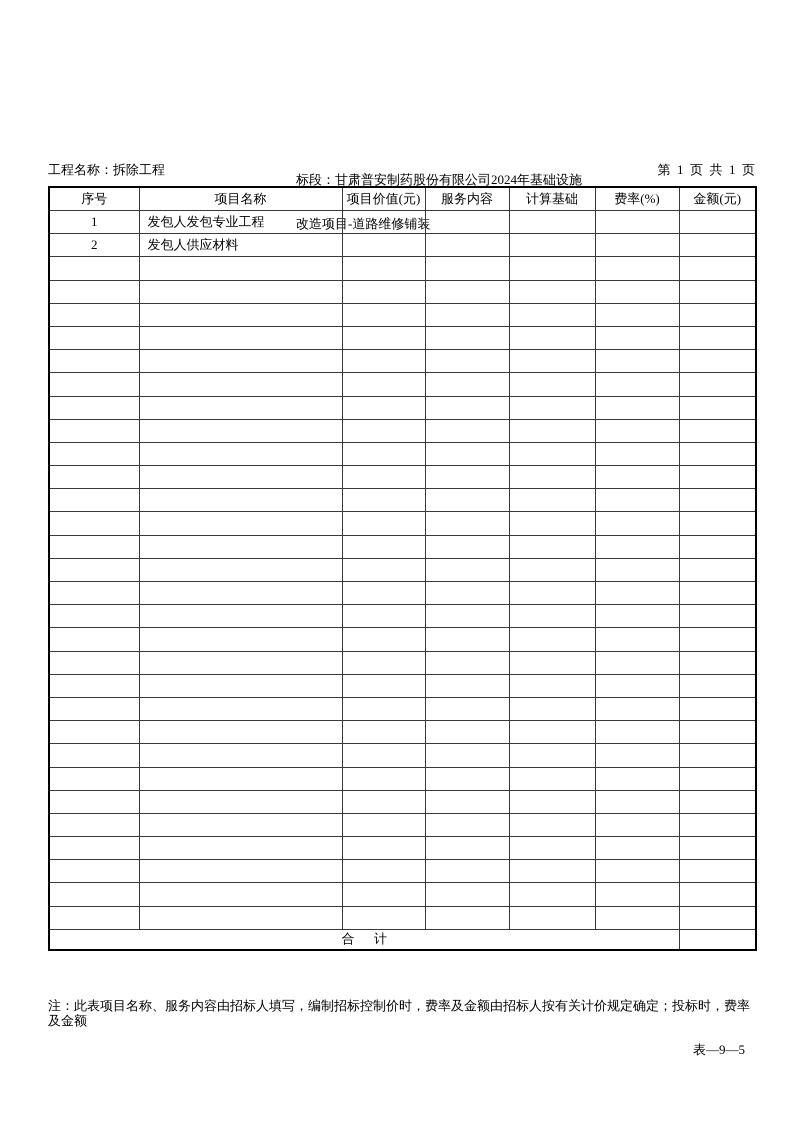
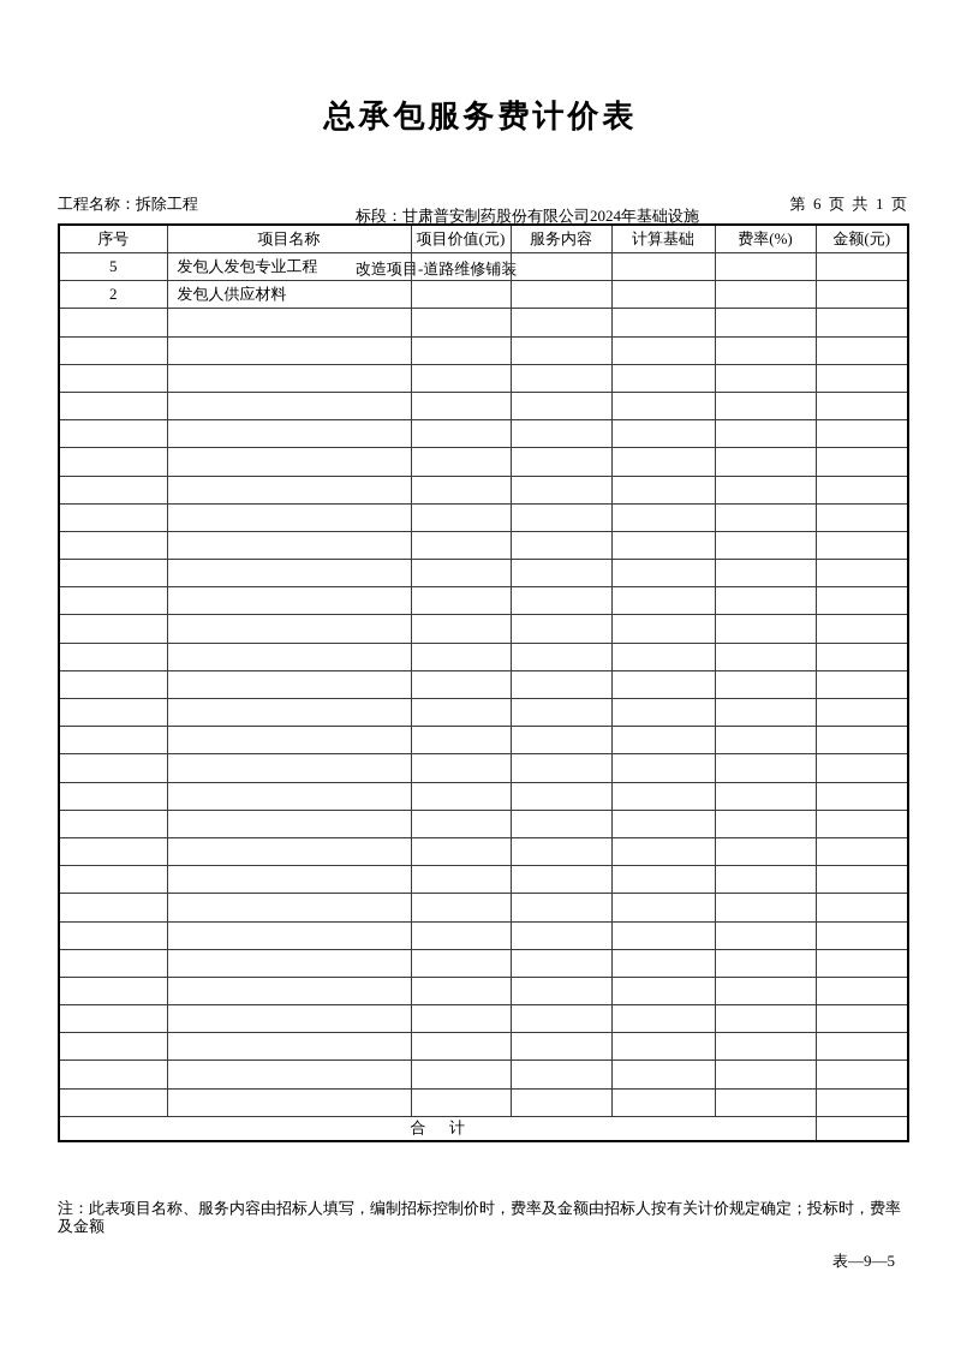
+ 总承包服务费计价表
  工程名称：拆除工程
  标段：甘肃普安制药股份有限公司2024年基础设施
  改造项目-道路维修铺装
- 第 1 页 共 1 页
+ 第 6 页 共 1 页
  序号	项目名称	项目价值(元)	服务内容	计算基础	费率(%)	金额(元)
- 1	发包人发包专业工程
+ 5	发包人发包专业工程
  2	发包人供应材料
  合 计
  注：此表项目名称、服务内容由招标人填写，编制招标控制价时，费率及金额由招标人按有关计价规定确定；投标时，费率及金额
  表—9—5
